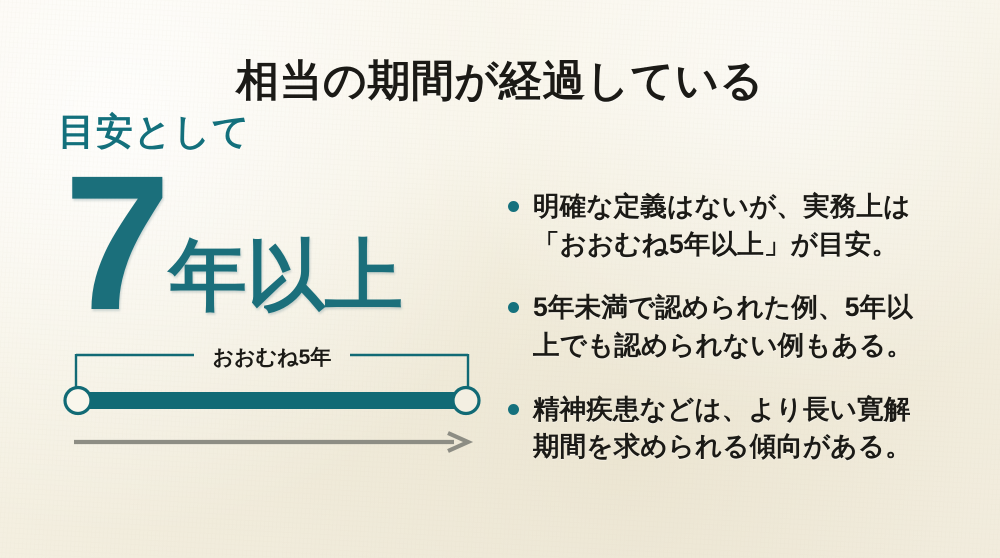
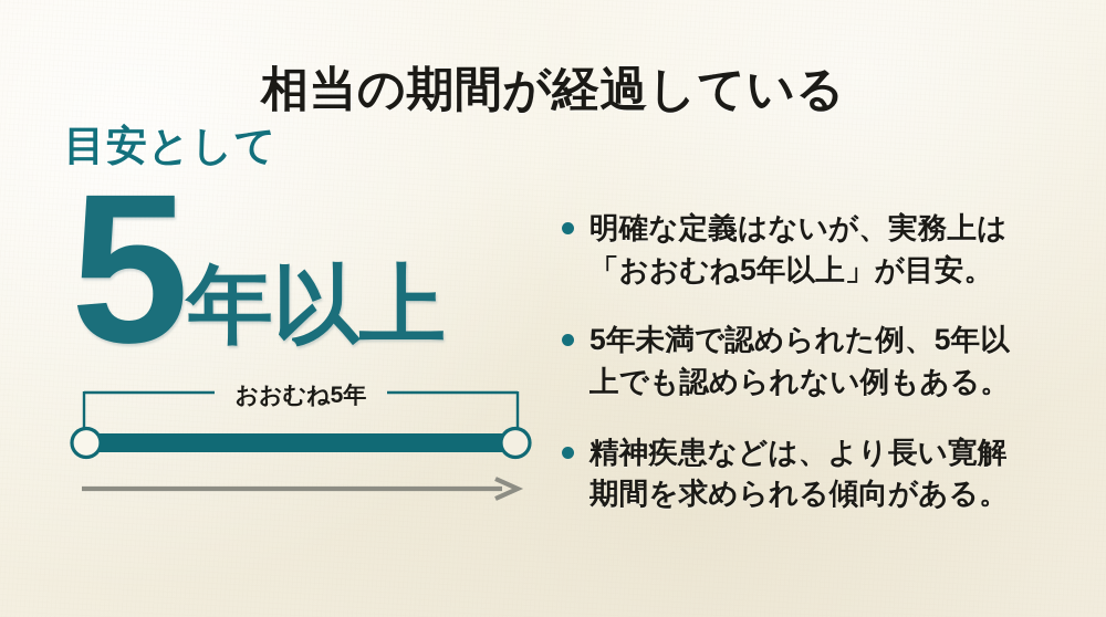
  相当の期間が経過している
  目安として
- 7
+ 5
  年以上
  おおむね5年
  明確な定義はないが、実務上は
  「おおむね5年以上」が目安。
  5年未満で認められた例、5年以
  上でも認められない例もある。
  精神疾患などは、より長い寛解
  期間を求められる傾向がある。
